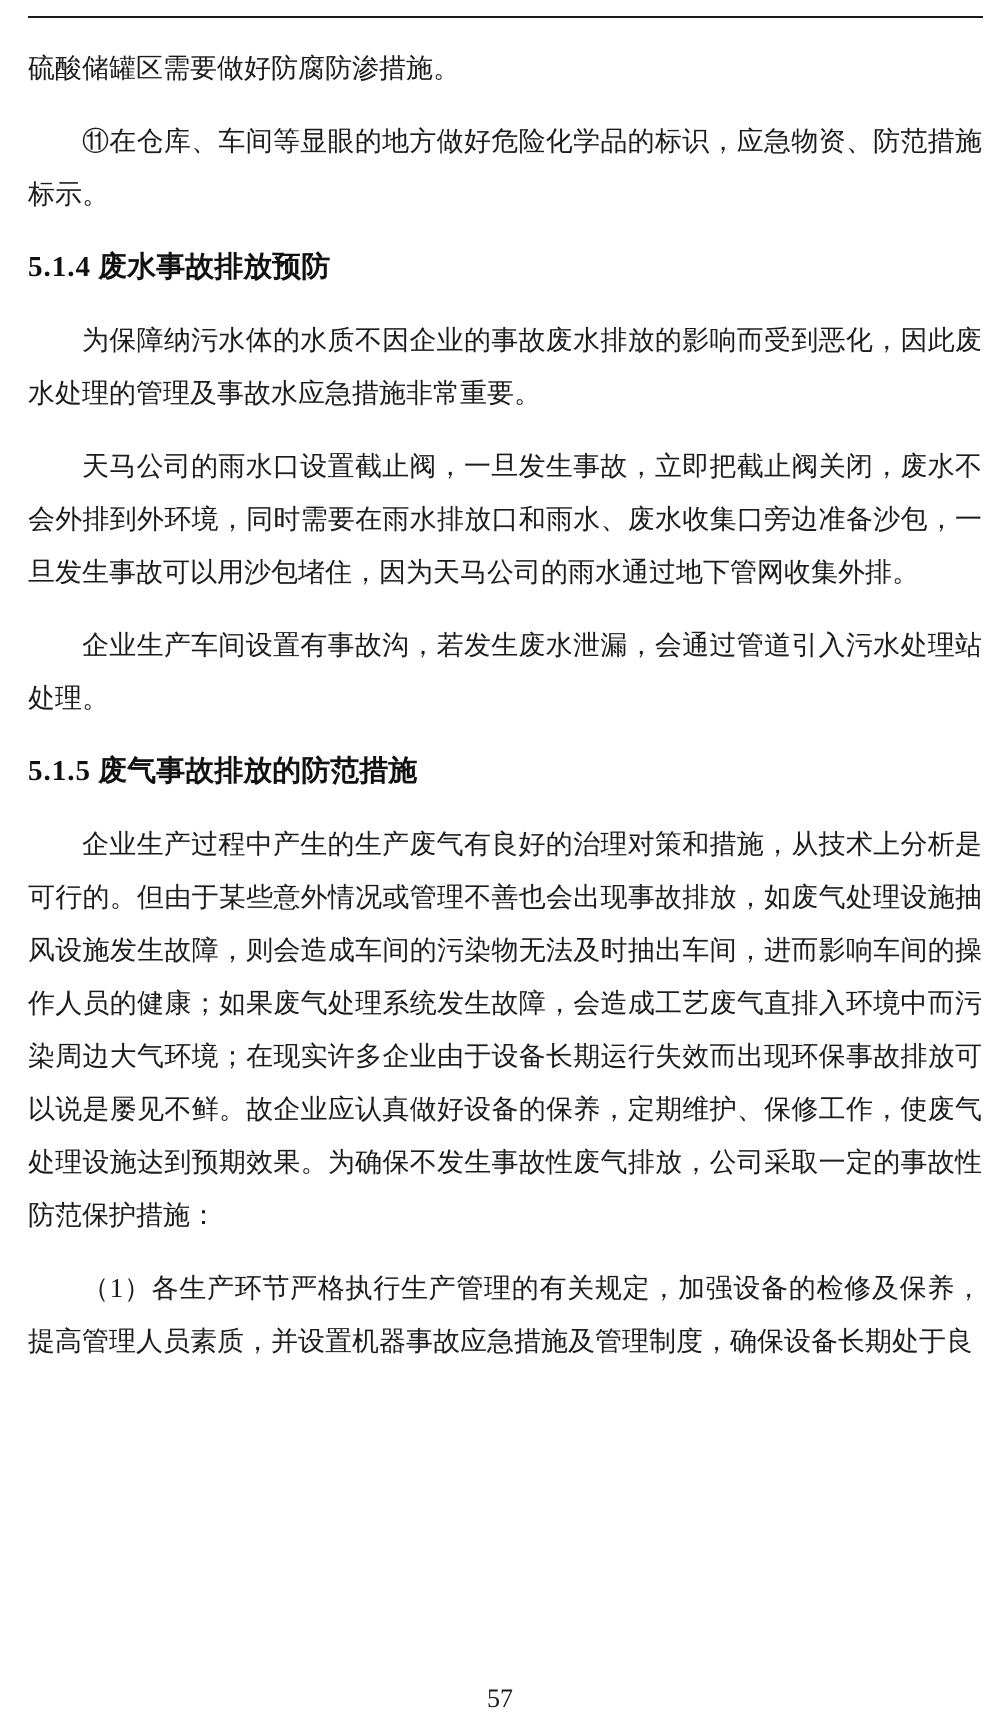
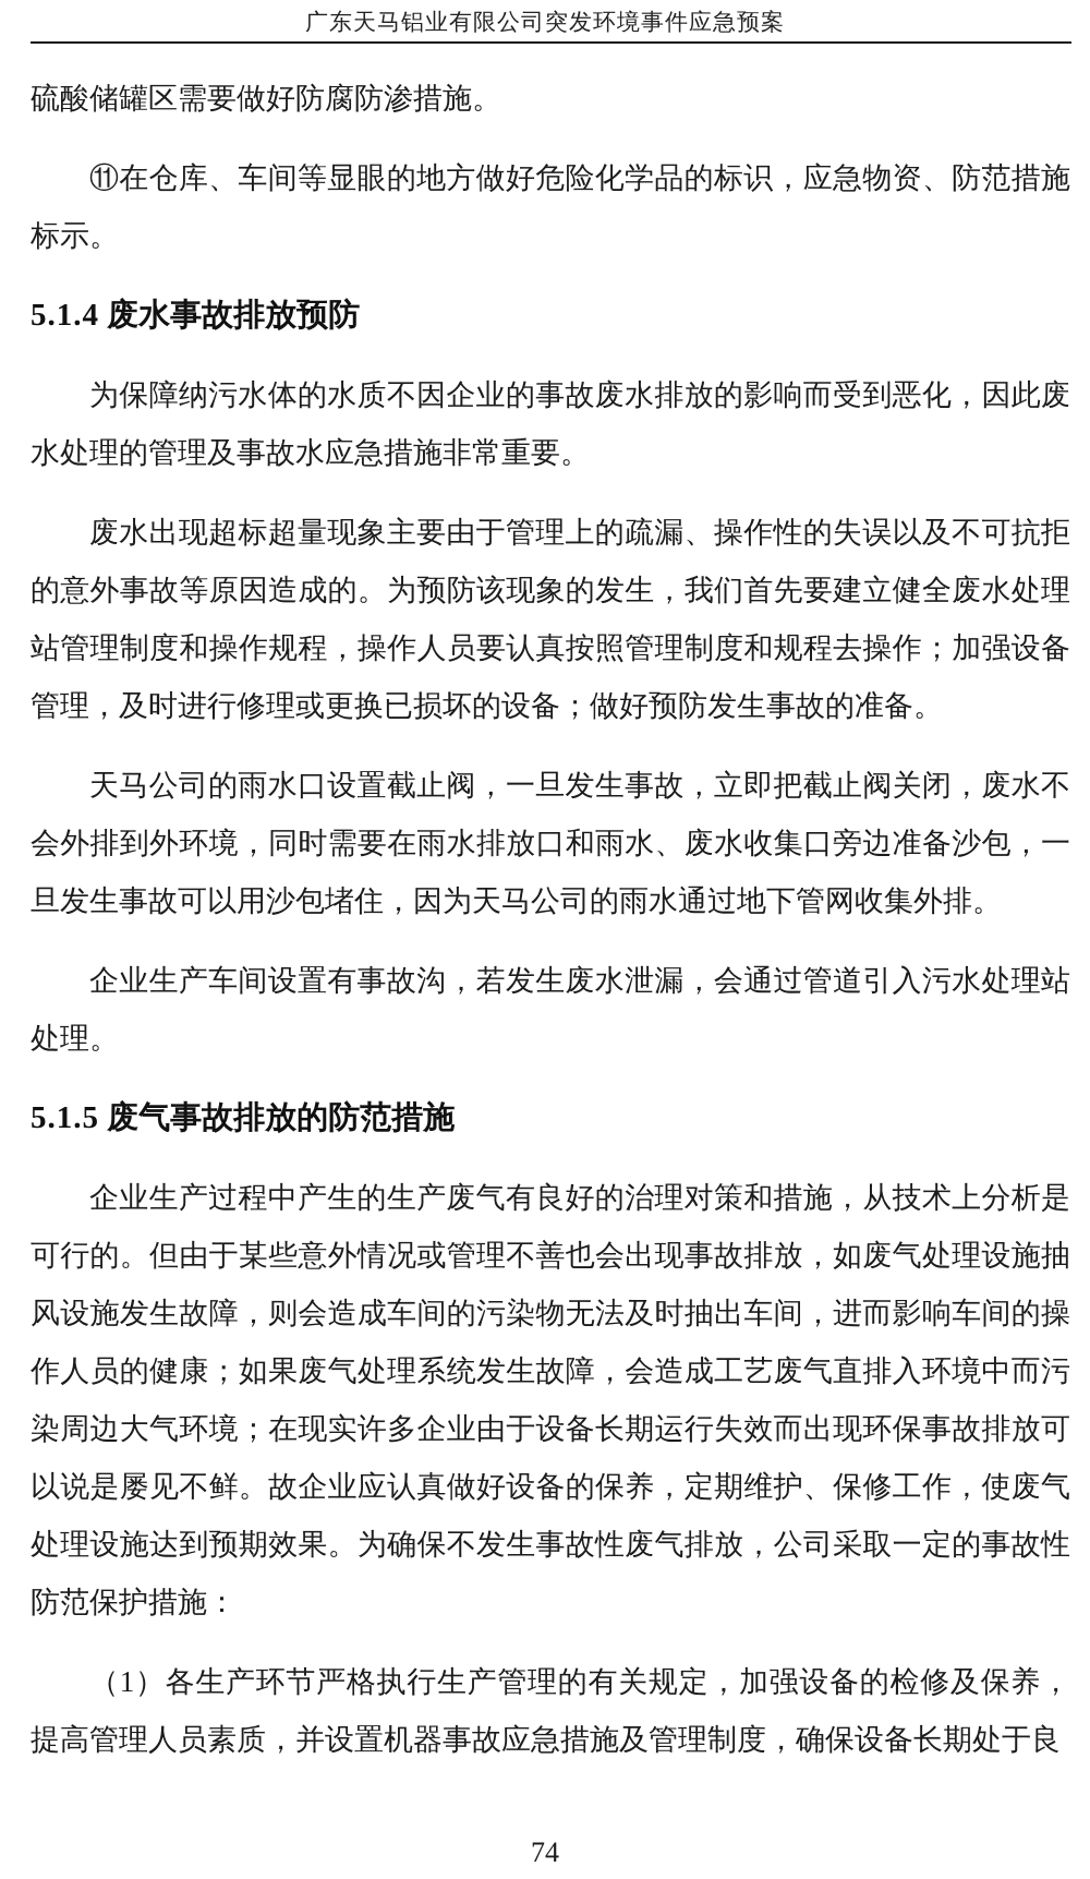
+ 广东天马铝业有限公司突发环境事件应急预案
  硫酸储罐区需要做好防腐防渗措施。
  ⑪在仓库、车间等显眼的地方做好危险化学品的标识，应急物资、防范措施标示。
  5.1.4 废水事故排放预防
  为保障纳污水体的水质不因企业的事故废水排放的影响而受到恶化，因此废水处理的管理及事故水应急措施非常重要。
+ 废水出现超标超量现象主要由于管理上的疏漏、操作性的失误以及不可抗拒的意外事故等原因造成的。为预防该现象的发生，我们首先要建立健全废水处理站管理制度和操作规程，操作人员要认真按照管理制度和规程去操作；加强设备管理，及时进行修理或更换已损坏的设备；做好预防发生事故的准备。
  天马公司的雨水口设置截止阀，一旦发生事故，立即把截止阀关闭，废水不会外排到外环境，同时需要在雨水排放口和雨水、废水收集口旁边准备沙包，一旦发生事故可以用沙包堵住，因为天马公司的雨水通过地下管网收集外排。
  企业生产车间设置有事故沟，若发生废水泄漏，会通过管道引入污水处理站处理。
  5.1.5 废气事故排放的防范措施
  企业生产过程中产生的生产废气有良好的治理对策和措施，从技术上分析是可行的。但由于某些意外情况或管理不善也会出现事故排放，如废气处理设施抽风设施发生故障，则会造成车间的污染物无法及时抽出车间，进而影响车间的操作人员的健康；如果废气处理系统发生故障，会造成工艺废气直排入环境中而污染周边大气环境；在现实许多企业由于设备长期运行失效而出现环保事故排放可以说是屡见不鲜。故企业应认真做好设备的保养，定期维护、保修工作，使废气处理设施达到预期效果。为确保不发生事故性废气排放，公司采取一定的事故性防范保护措施：
  （1）各生产环节严格执行生产管理的有关规定，加强设备的检修及保养，提高管理人员素质，并设置机器事故应急措施及管理制度，确保设备长期处于良
- 57
+ 74
